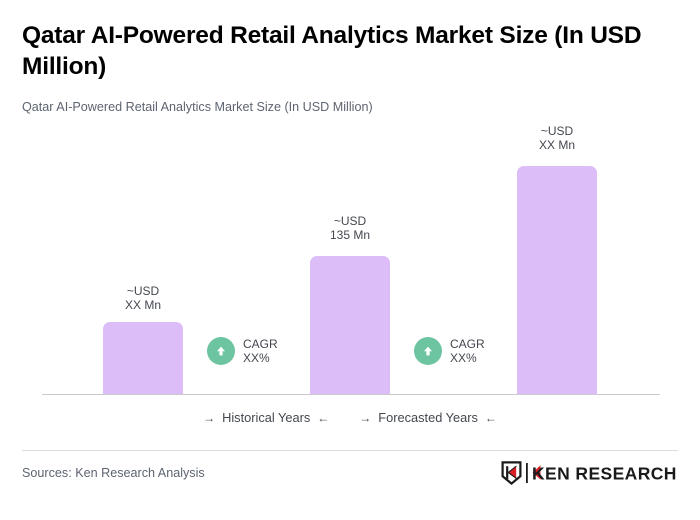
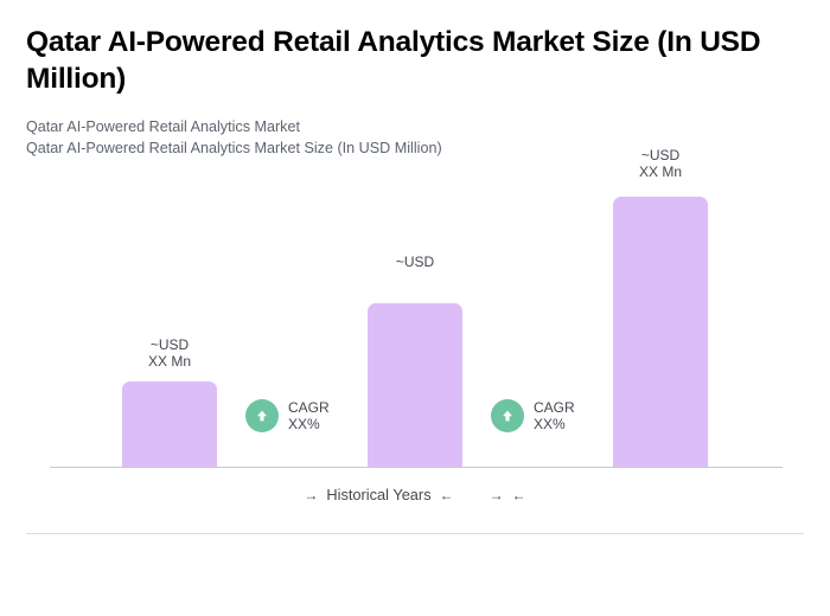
  Qatar AI-Powered Retail Analytics Market Size (In USD Million)
+ Qatar AI-Powered Retail Analytics Market
  Qatar AI-Powered Retail Analytics Market Size (In USD Million)
  ~USD
  XX Mn
  CAGR
  XX%
  ~USD
- 135 Mn
  CAGR
  XX%
  ~USD
  XX Mn
  →
  Historical Years
  ←
  →
- Forecasted Years
  ←
- Sources: Ken Research Analysis
- KEN RESEARCH
